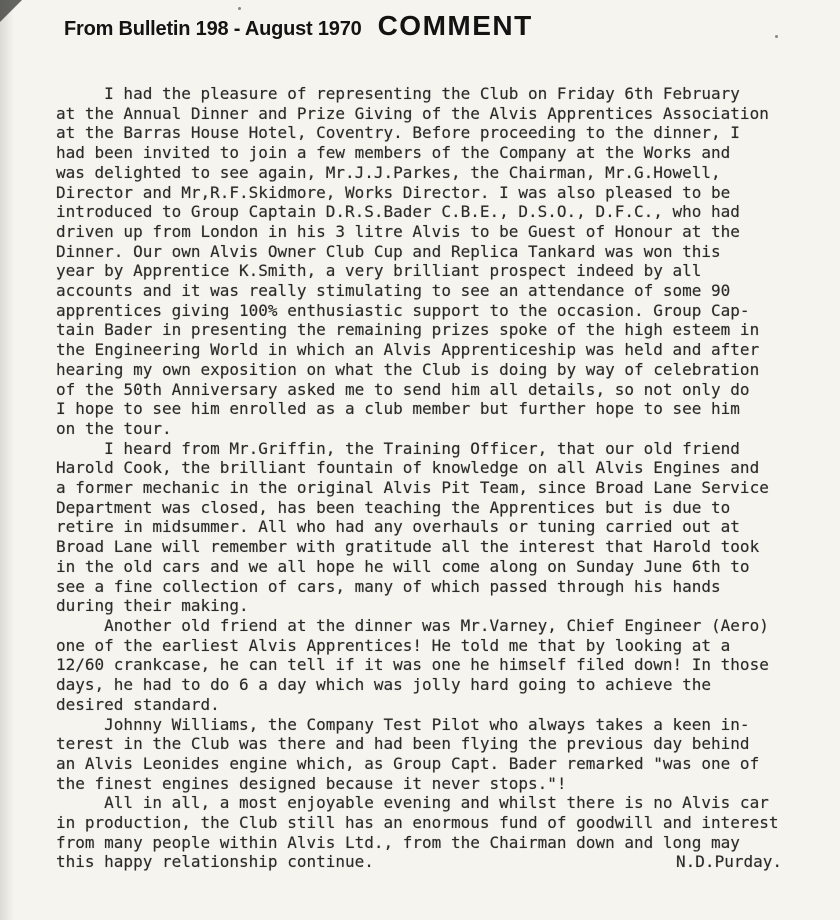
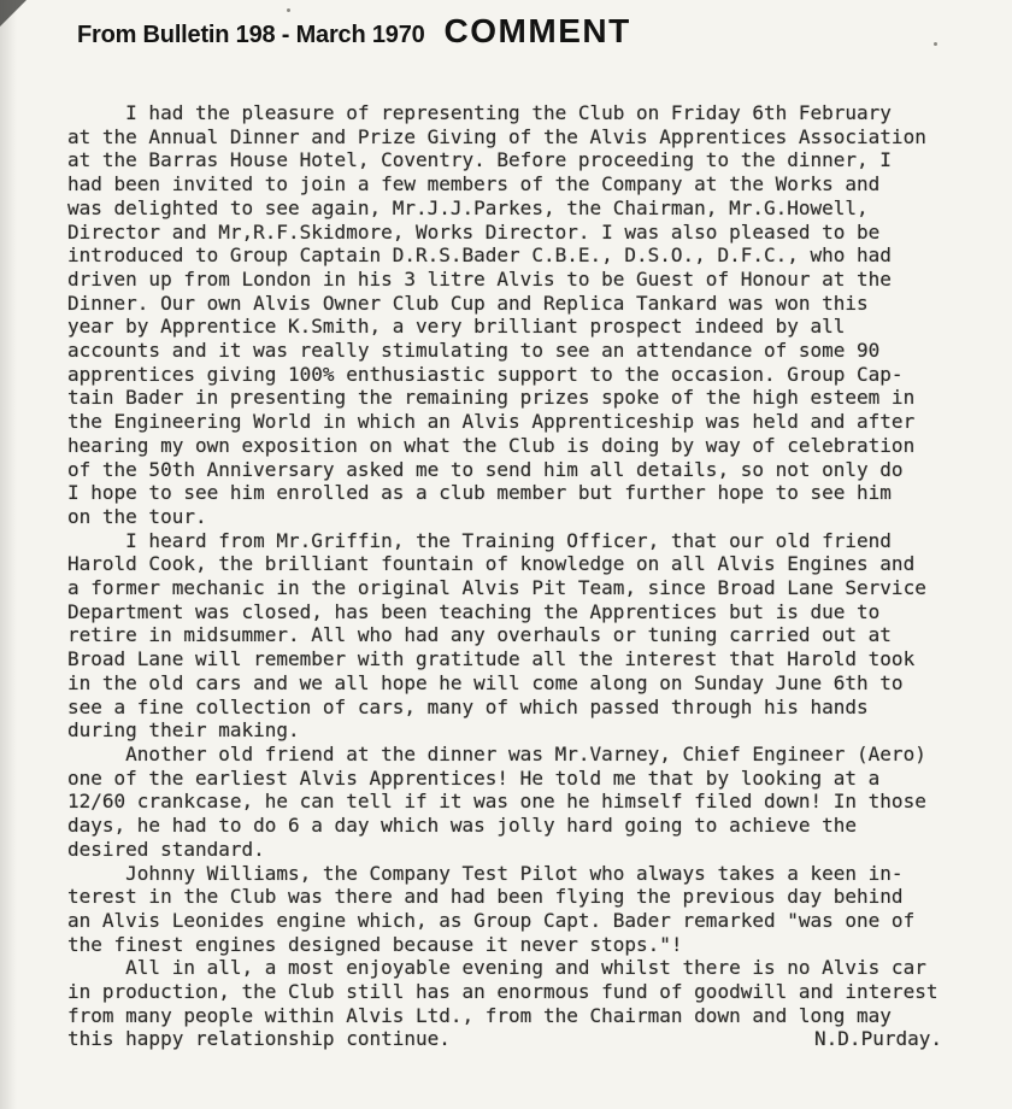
- From Bulletin 198 - August 1970
+ From Bulletin 198 - March 1970
  COMMENT
  I had the pleasure of representing the Club on Friday 6th February
  at the Annual Dinner and Prize Giving of the Alvis Apprentices Association
  at the Barras House Hotel, Coventry. Before proceeding to the dinner, I
  had been invited to join a few members of the Company at the Works and
  was delighted to see again, Mr.J.J.Parkes, the Chairman, Mr.G.Howell,
  Director and Mr‚R.F.Skidmore, Works Director. I was also pleased to be
  introduced to Group Captain D.R.S.Bader C.B.E., D.S.O., D.F.C., who had
  driven up from London in his 3 litre Alvis to be Guest of Honour at the
  Dinner. Our own Alvis Owner Club Cup and Replica Tankard was won this
  year by Apprentice K.Smith, a very brilliant prospect indeed by all
  accounts and it was really stimulating to see an attendance of some 90
  apprentices giving 100% enthusiastic support to the occasion. Group Cap-
  tain Bader in presenting the remaining prizes spoke of the high esteem in
  the Engineering World in which an Alvis Apprenticeship was held and after
  hearing my own exposition on what the Club is doing by way of celebration
  of the 50th Anniversary asked me to send him all details, so not only do
  I hope to see him enrolled as a club member but further hope to see him
  on the tour.
  I heard from Mr.Griffin, the Training Officer, that our old friend
  Harold Cook, the brilliant fountain of knowledge on all Alvis Engines and
  a former mechanic in the original Alvis Pit Team, since Broad Lane Service
  Department was closed, has been teaching the Apprentices but is due to
  retire in midsummer. All who had any overhauls or tuning carried out at
  Broad Lane will remember with gratitude all the interest that Harold took
  in the old cars and we all hope he will come along on Sunday June 6th to
  see a fine collection of cars, many of which passed through his hands
  during their making.
  Another old friend at the dinner was Mr.Varney, Chief Engineer (Aero)
  one of the earliest Alvis Apprentices! He told me that by looking at a
  12/60 crankcase, he can tell if it was one he himself filed down! In those
  days, he had to do 6 a day which was jolly hard going to achieve the
  desired standard.
  Johnny Williams, the Company Test Pilot who always takes a keen in-
  terest in the Club was there and had been flying the previous day behind
  an Alvis Leonides engine which, as Group Capt. Bader remarked "was one of
  the finest engines designed because it never stops."!
  All in all, a most enjoyable evening and whilst there is no Alvis car
  in production, the Club still has an enormous fund of goodwill and interest
  from many people within Alvis Ltd., from the Chairman down and long may
  this happy relationship continue.
  N.D.Purday.
